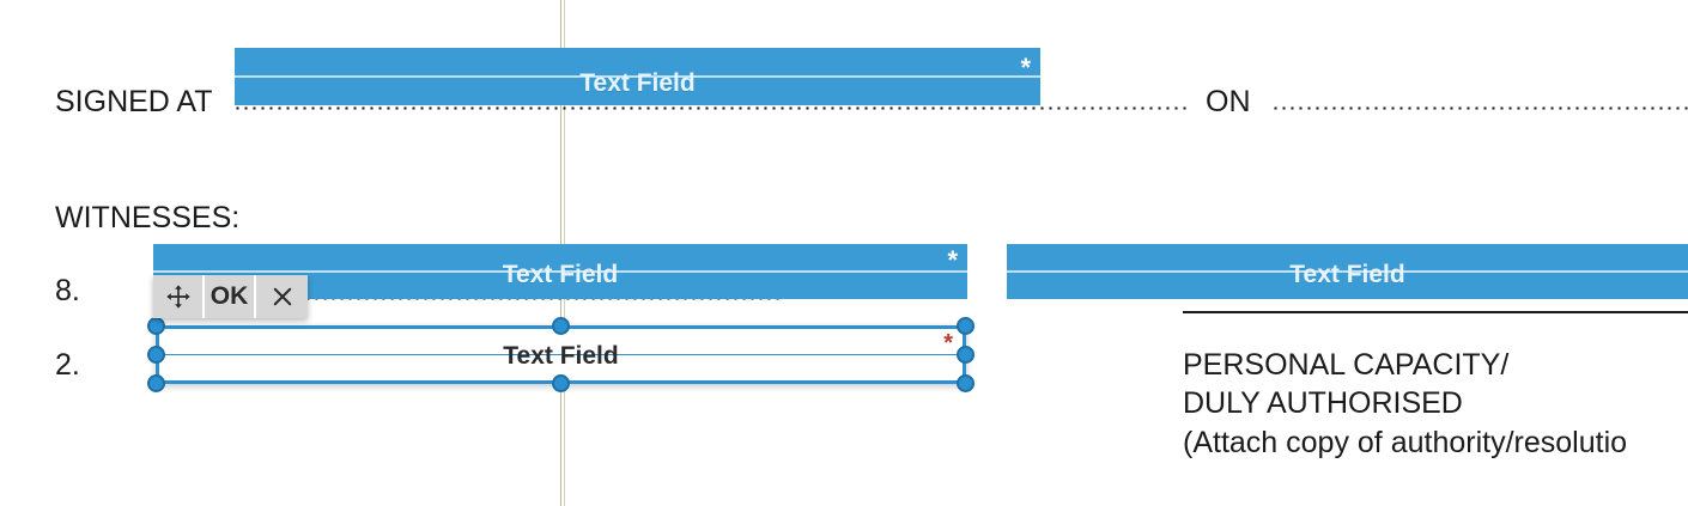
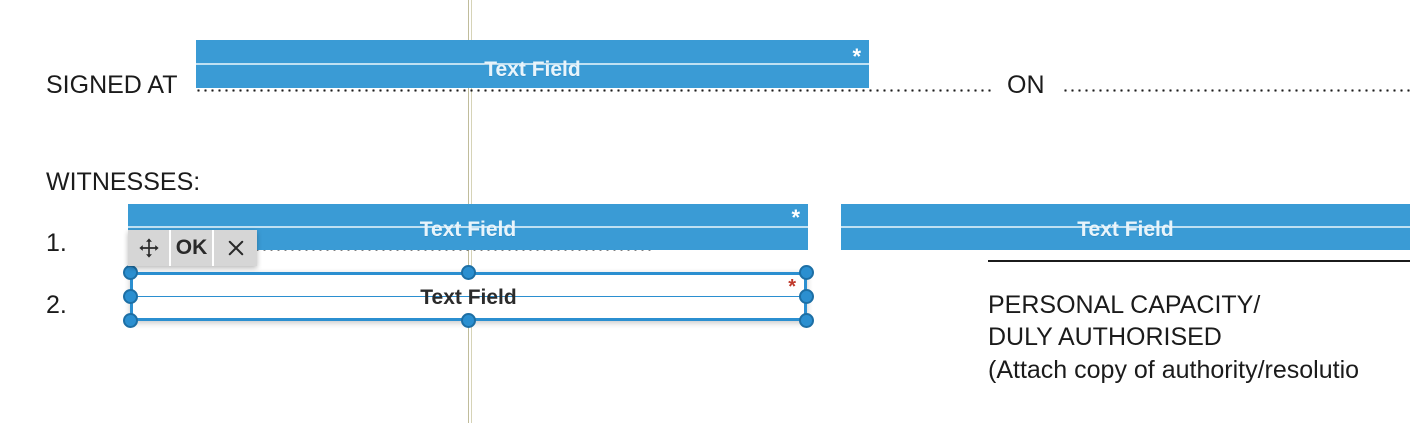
  SIGNED AT
  ON
  Text Field
  *
  WITNESSES:
- 8.
+ 1.
  2.
  Text Field
  *
  OK
  Text Field
  *
  Text Field
  PERSONAL CAPACITY/
  DULY AUTHORISED
  (Attach copy of authority/resolutio
